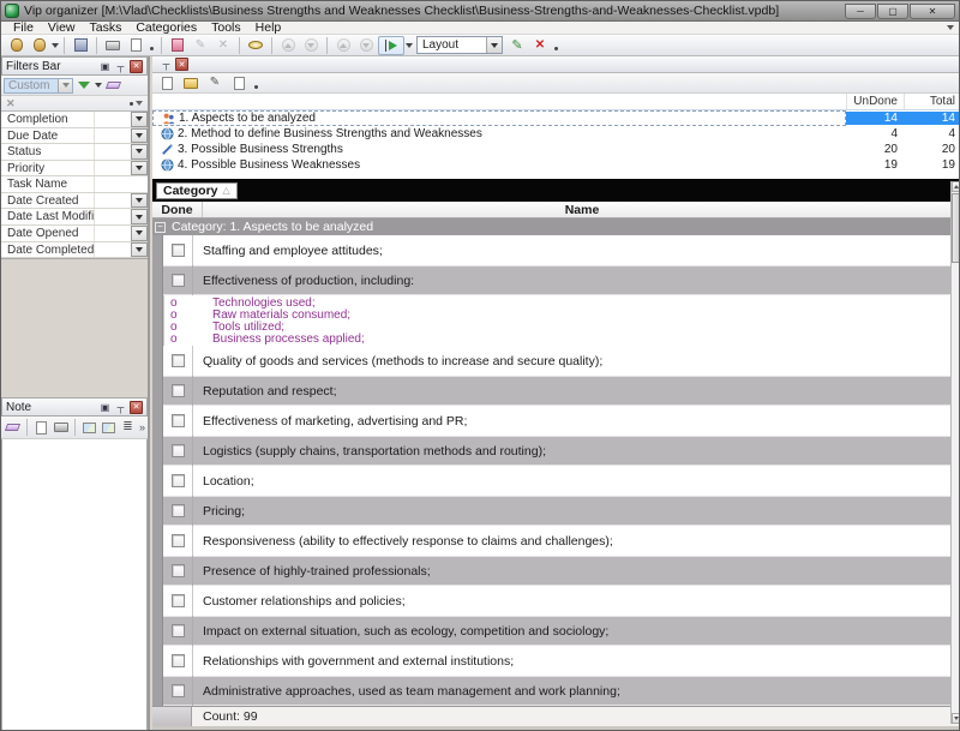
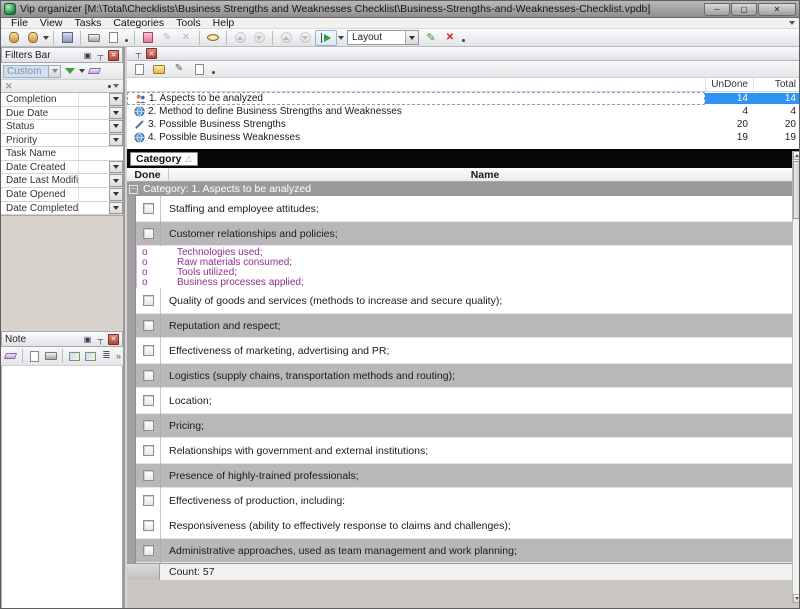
- Vip organizer [M:\Vlad\Checklists\Business Strengths and Weaknesses Checklist\Business-Strengths-and-Weaknesses-Checklist.vpdb]
+ Vip organizer [M:\Total\Checklists\Business Strengths and Weaknesses Checklist\Business-Strengths-and-Weaknesses-Checklist.vpdb]
  ─
  ▢
  ✕
  File
  View
  Tasks
  Categories
  Tools
  Help
  ✎
  ✕
  Layout
  ✎
  ✕
  Filters Bar
  ▣
  ┬
  Custom
  ✕
  Completion
  Due Date
  Status
  Priority
  Task Name
  Date Created
  Date Last Modifi
  Date Opened
  Date Completed
  Note
  ▣
  ┬
  ≣
  »
  ┬
  ✎
  UnDone
  Total
  1. Aspects to be analyzed
  14
  14
  2. Method to define Business Strengths and Weaknesses
  4
  4
  3. Possible Business Strengths
  20
  20
  4. Possible Business Weaknesses
  19
  19
  Category
  △
  Done
  Name
  −
  Category: 1. Aspects to be analyzed
  Staffing and employee attitudes;
- Effectiveness of production, including:
+ Customer relationships and policies;
  o
  Technologies used;
  o
  Raw materials consumed;
  o
  Tools utilized;
  o
  Business processes applied;
  Quality of goods and services (methods to increase and secure quality);
  Reputation and respect;
  Effectiveness of marketing, advertising and PR;
  Logistics (supply chains, transportation methods and routing);
  Location;
  Pricing;
- Responsiveness (ability to effectively response to claims and challenges);
+ Relationships with government and external institutions;
  Presence of highly-trained professionals;
- Customer relationships and policies;
+ Effectiveness of production, including:
- Impact on external situation, such as ecology, competition and sociology;
- Relationships with government and external institutions;
+ Responsiveness (ability to effectively response to claims and challenges);
  Administrative approaches, used as team management and work planning;
- Count: 99
+ Count: 57
